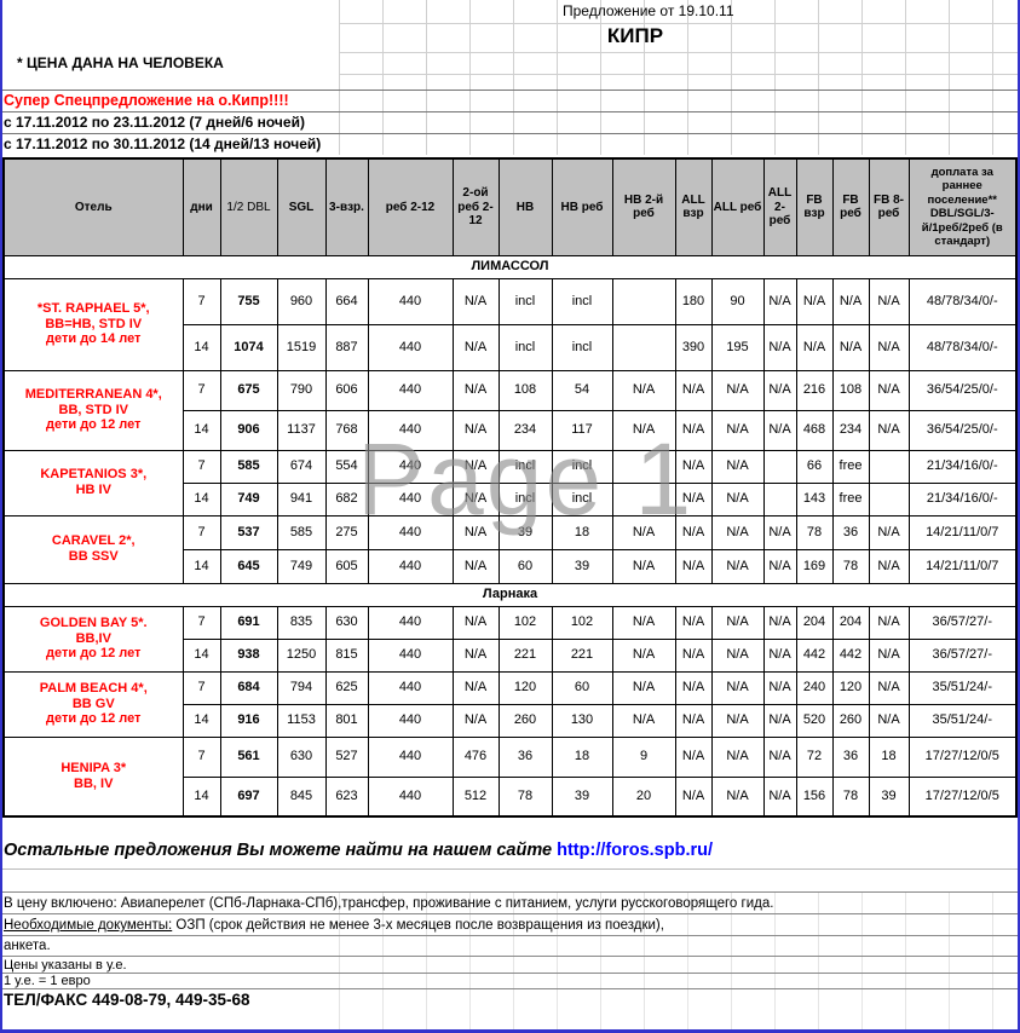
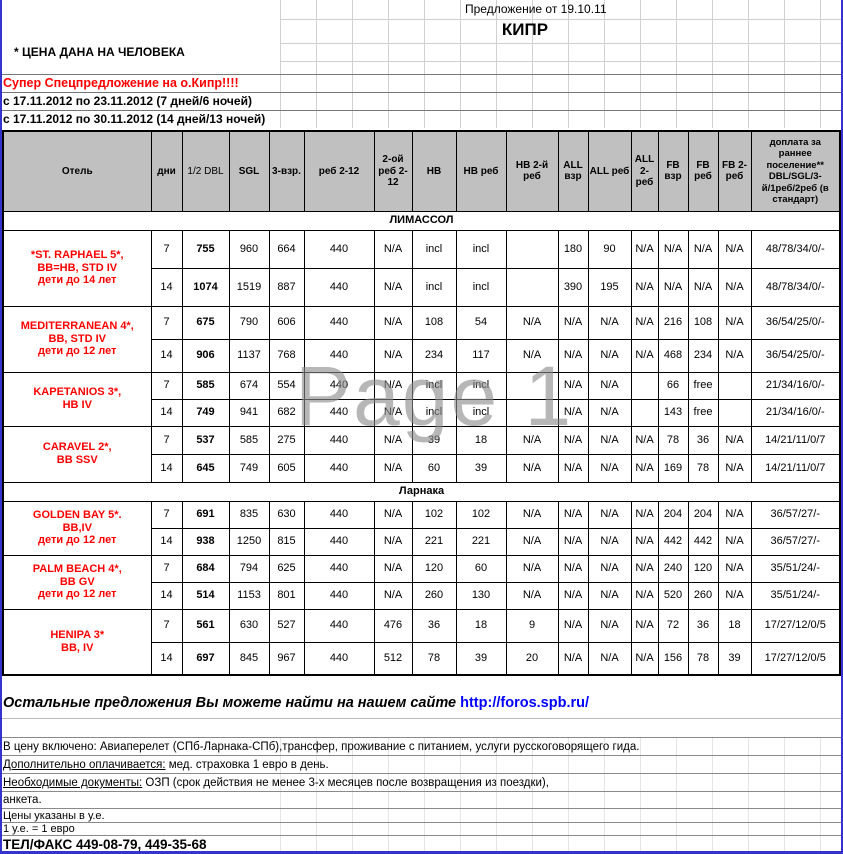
  Предложение от 19.10.11
  КИПР
  * ЦЕНА ДАНА НА ЧЕЛОВЕКА
  Супер Спецпредложение на о.Кипр!!!!
  с 17.11.2012 по 23.11.2012 (7 дней/6 ночей)
  с 17.11.2012 по 30.11.2012 (14 дней/13 ночей)
- Отель	дни	1/2 DBL	SGL	3-взр.	реб 2-12	2-ой реб 2-12	HB	HB реб	HB 2-й реб	ALL взр	ALL реб	ALL 2-реб	FB взр	FB реб	FB 8-реб	доплата за раннее поселение** DBL/SGL/3-й/1реб/2реб (в стандарт)
+ Отель	дни	1/2 DBL	SGL	3-взр.	реб 2-12	2-ой реб 2-12	HB	HB реб	HB 2-й реб	ALL взр	ALL реб	ALL 2-реб	FB взр	FB реб	FB 2-реб	доплата за раннее поселение** DBL/SGL/3-й/1реб/2реб (в стандарт)
  ЛИМАССОЛ
  *ST. RAPHAEL 5*,BB=HB, STD IVдети до 14 лет	7	755	960	664	440	N/A	incl	incl		180	90	N/A	N/A	N/A	N/A	48/78/34/0/-
  14	1074	1519	887	440	N/A	incl	incl		390	195	N/A	N/A	N/A	N/A	48/78/34/0/-
  MEDITERRANEAN 4*,BB, STD IVдети до 12 лет	7	675	790	606	440	N/A	108	54	N/A	N/A	N/A	N/A	216	108	N/A	36/54/25/0/-
  14	906	1137	768	440	N/A	234	117	N/A	N/A	N/A	N/A	468	234	N/A	36/54/25/0/-
  KAPETANIOS 3*,HB IV	7	585	674	554	440	N/A	incl	incl		N/A	N/A		66	free		21/34/16/0/-
  14	749	941	682	440	N/A	incl	incl		N/A	N/A		143	free		21/34/16/0/-
  CARAVEL 2*,BB SSV	7	537	585	275	440	N/A	39	18	N/A	N/A	N/A	N/A	78	36	N/A	14/21/11/0/7
  14	645	749	605	440	N/A	60	39	N/A	N/A	N/A	N/A	169	78	N/A	14/21/11/0/7
  Ларнака
  GOLDEN BAY 5*.BB,IVдети до 12 лет	7	691	835	630	440	N/A	102	102	N/A	N/A	N/A	N/A	204	204	N/A	36/57/27/-
  14	938	1250	815	440	N/A	221	221	N/A	N/A	N/A	N/A	442	442	N/A	36/57/27/-
  PALM BEACH 4*,BB GVдети до 12 лет	7	684	794	625	440	N/A	120	60	N/A	N/A	N/A	N/A	240	120	N/A	35/51/24/-
- 14	916	1153	801	440	N/A	260	130	N/A	N/A	N/A	N/A	520	260	N/A	35/51/24/-
+ 14	514	1153	801	440	N/A	260	130	N/A	N/A	N/A	N/A	520	260	N/A	35/51/24/-
  HENIPA 3*BB, IV	7	561	630	527	440	476	36	18	9	N/A	N/A	N/A	72	36	18	17/27/12/0/5
- 14	697	845	623	440	512	78	39	20	N/A	N/A	N/A	156	78	39	17/27/12/0/5
+ 14	697	845	967	440	512	78	39	20	N/A	N/A	N/A	156	78	39	17/27/12/0/5
  Page 1
  Остальные предложения Вы можете найти на нашем сайте http://foros.spb.ru/
  В цену включено: Авиаперелет (СПб-Ларнака-СПб),трансфер, проживание с питанием, услуги русскоговорящего гида.
+ Дополнительно оплачивается: мед. страховка 1 евро в день.
  Необходимые документы: ОЗП (срок действия не менее 3-х месяцев после возвращения из поездки),
  анкета.
  Цены указаны в у.е.
  1 у.е. = 1 евро
  ТЕЛ/ФАКС 449-08-79, 449-35-68
